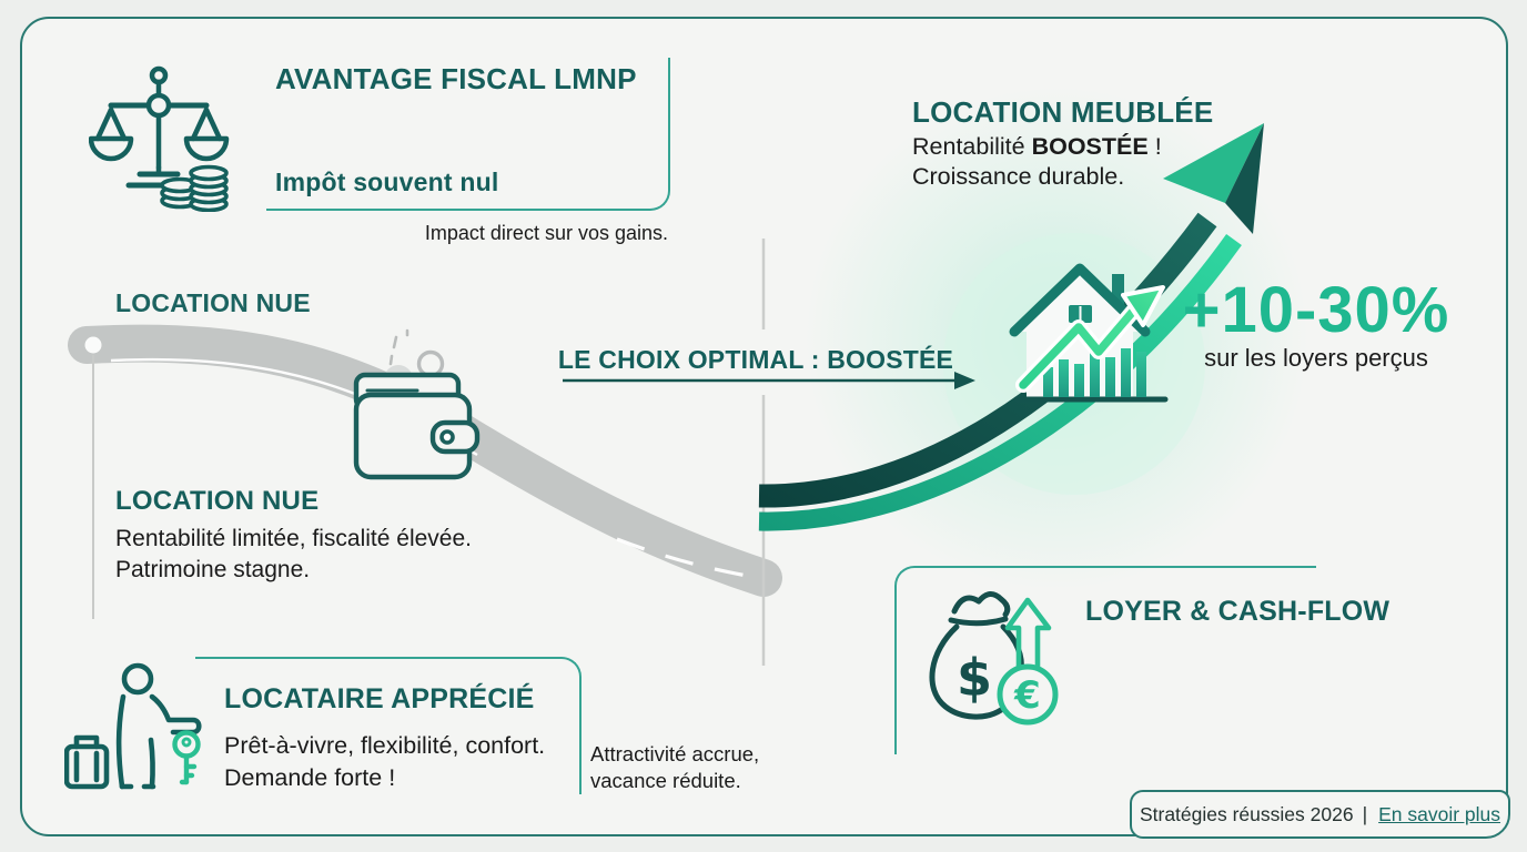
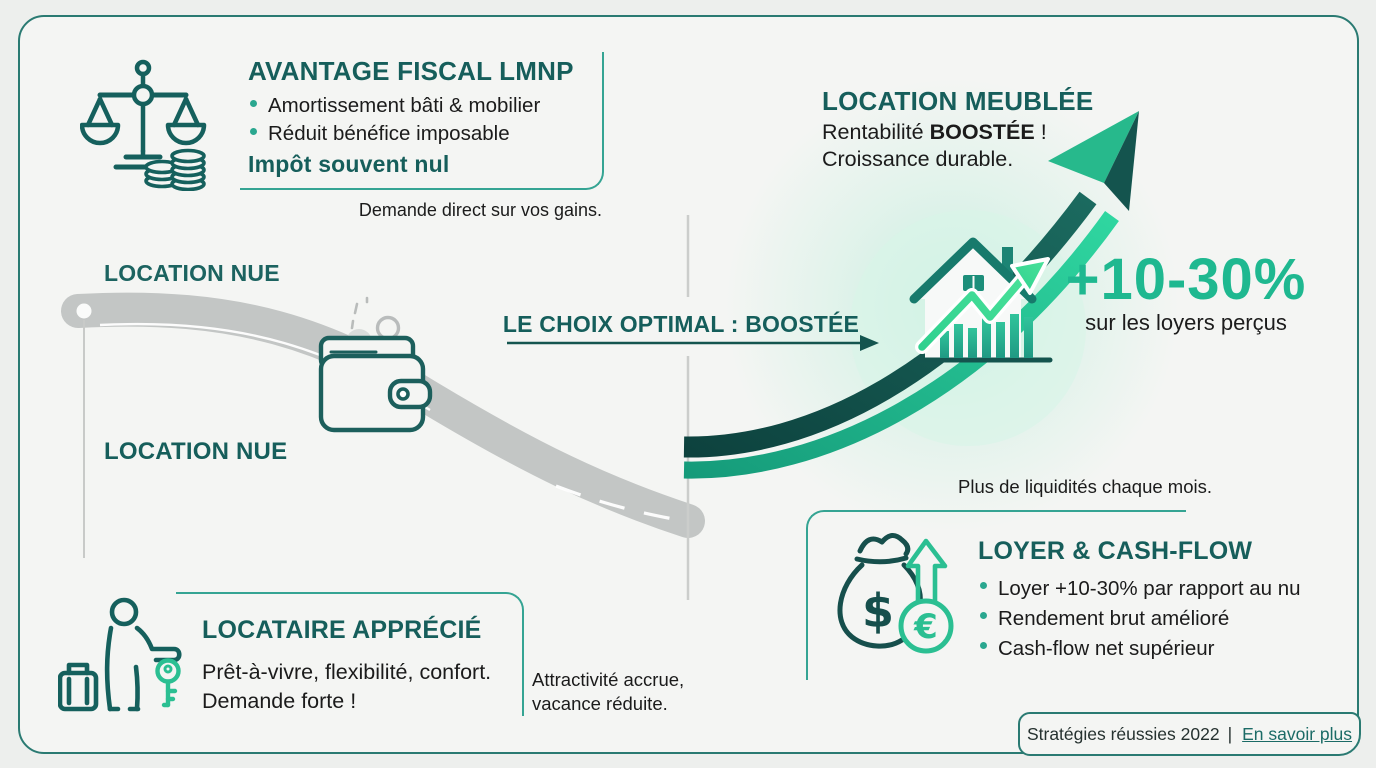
  $
  €
  AVANTAGE FISCAL LMNP
+ Amortissement bâti & mobilier
+ Réduit bénéfice imposable
  Impôt souvent nul
- Impact direct sur vos gains.
+ Demande direct sur vos gains.
  LOCATION MEUBLÉE
  Rentabilité BOOSTÉE !
  Croissance durable.
  +10-30%
  sur les loyers perçus
  LOCATION NUE
  LOCATION NUE
- Rentabilité limitée, fiscalité élevée.
- Patrimoine stagne.
  LE CHOIX OPTIMAL : BOOSTÉE
  LOCATAIRE APPRÉCIÉ
  Prêt-à-vivre, flexibilité, confort.
  Demande forte !
  Attractivité accrue,
  vacance réduite.
+ Plus de liquidités chaque mois.
  LOYER & CASH-FLOW
+ Loyer +10-30% par rapport au nu
+ Rendement brut amélioré
+ Cash-flow net supérieur
- Stratégies réussies 2026
+ Stratégies réussies 2022
  |
  En savoir plus
